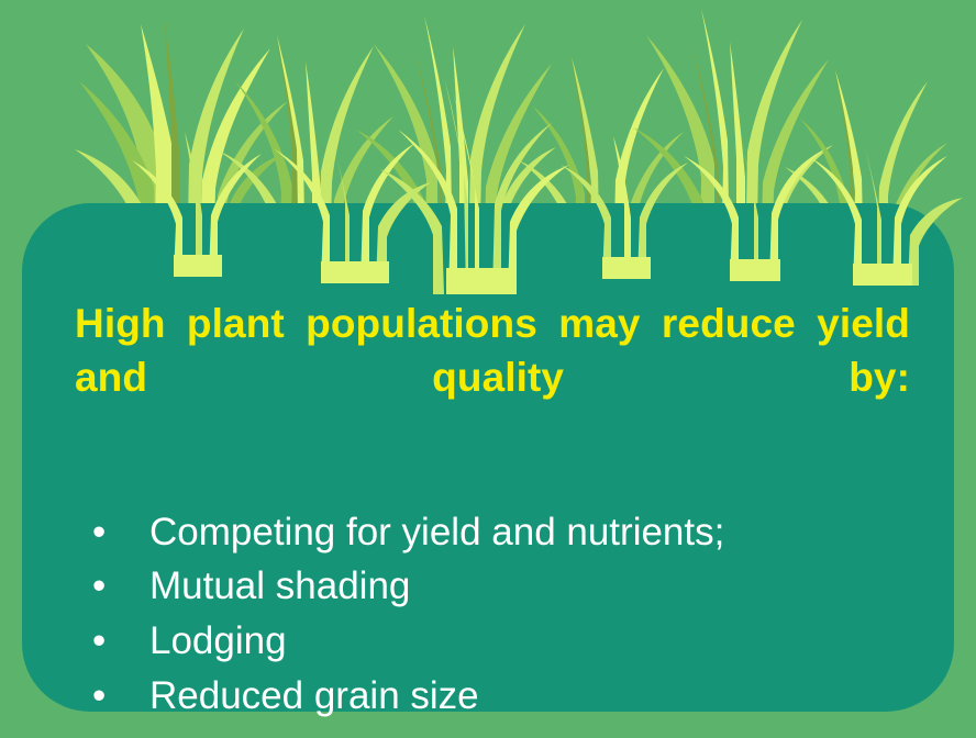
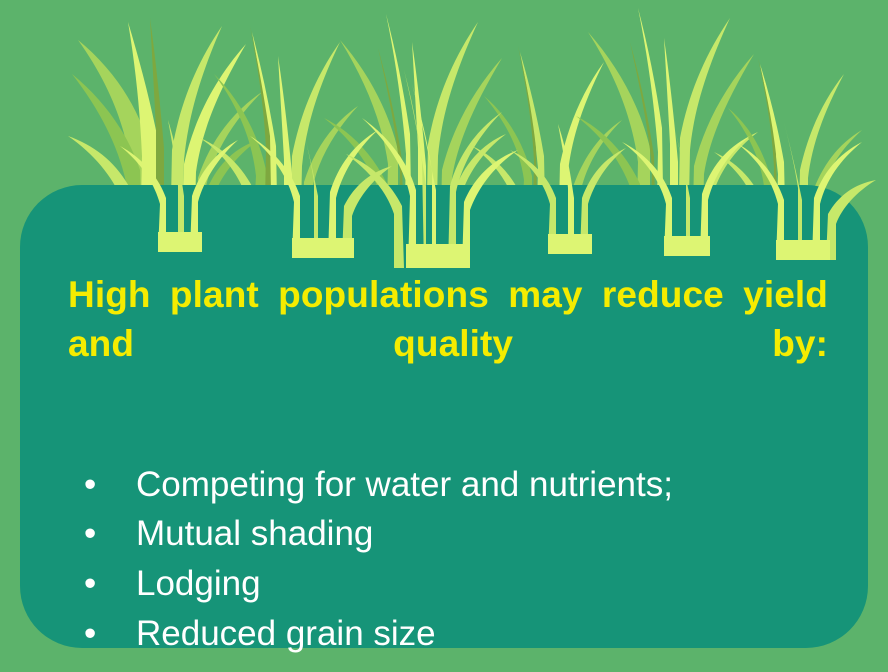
  High plant populations may reduce yield and quality by:
  •
- Competing for yield and nutrients;
+ Competing for water and nutrients;
  •
  Mutual shading
  •
  Lodging
  •
  Reduced grain size
